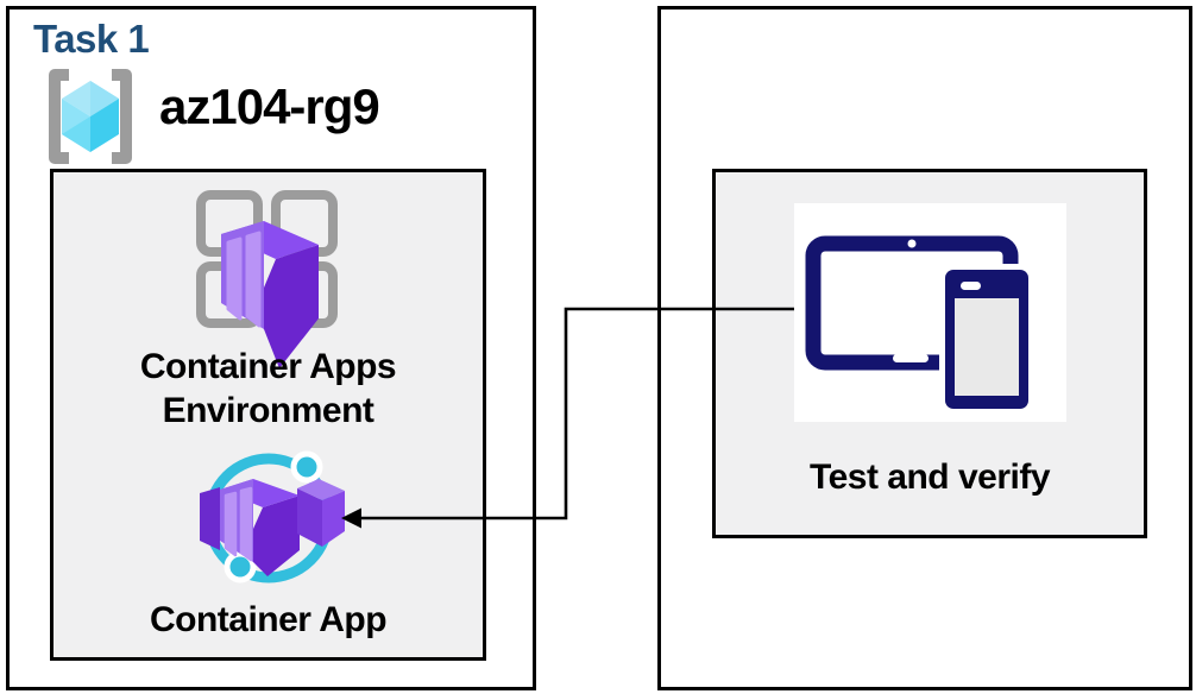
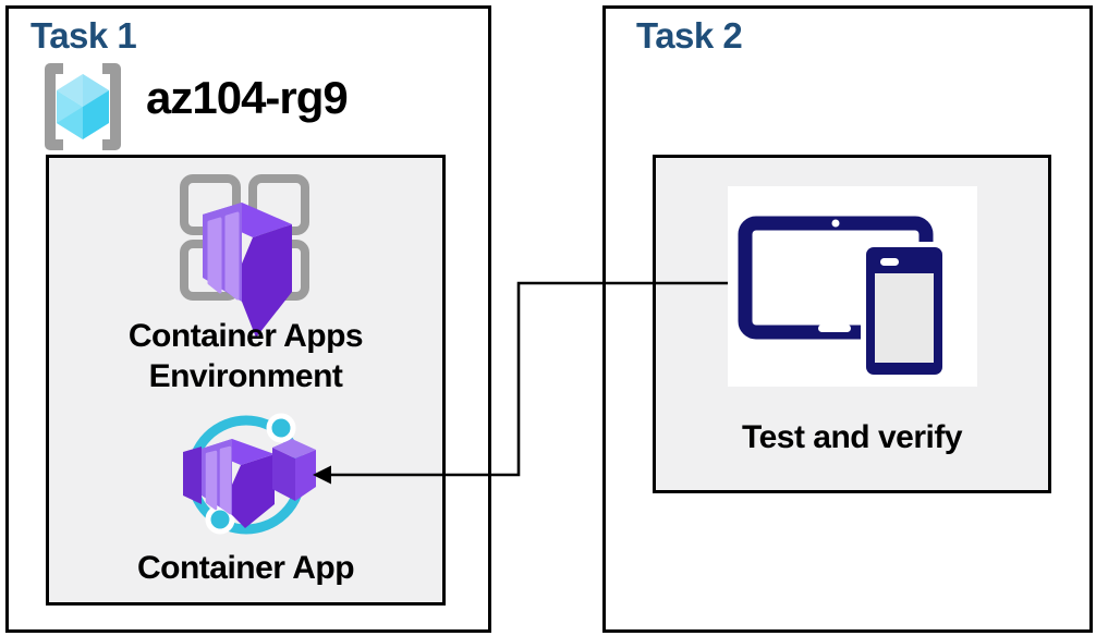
  Task 1
  az104-rg9
  Container Apps Environment
  Container App
+ Task 2
  Test and verify
